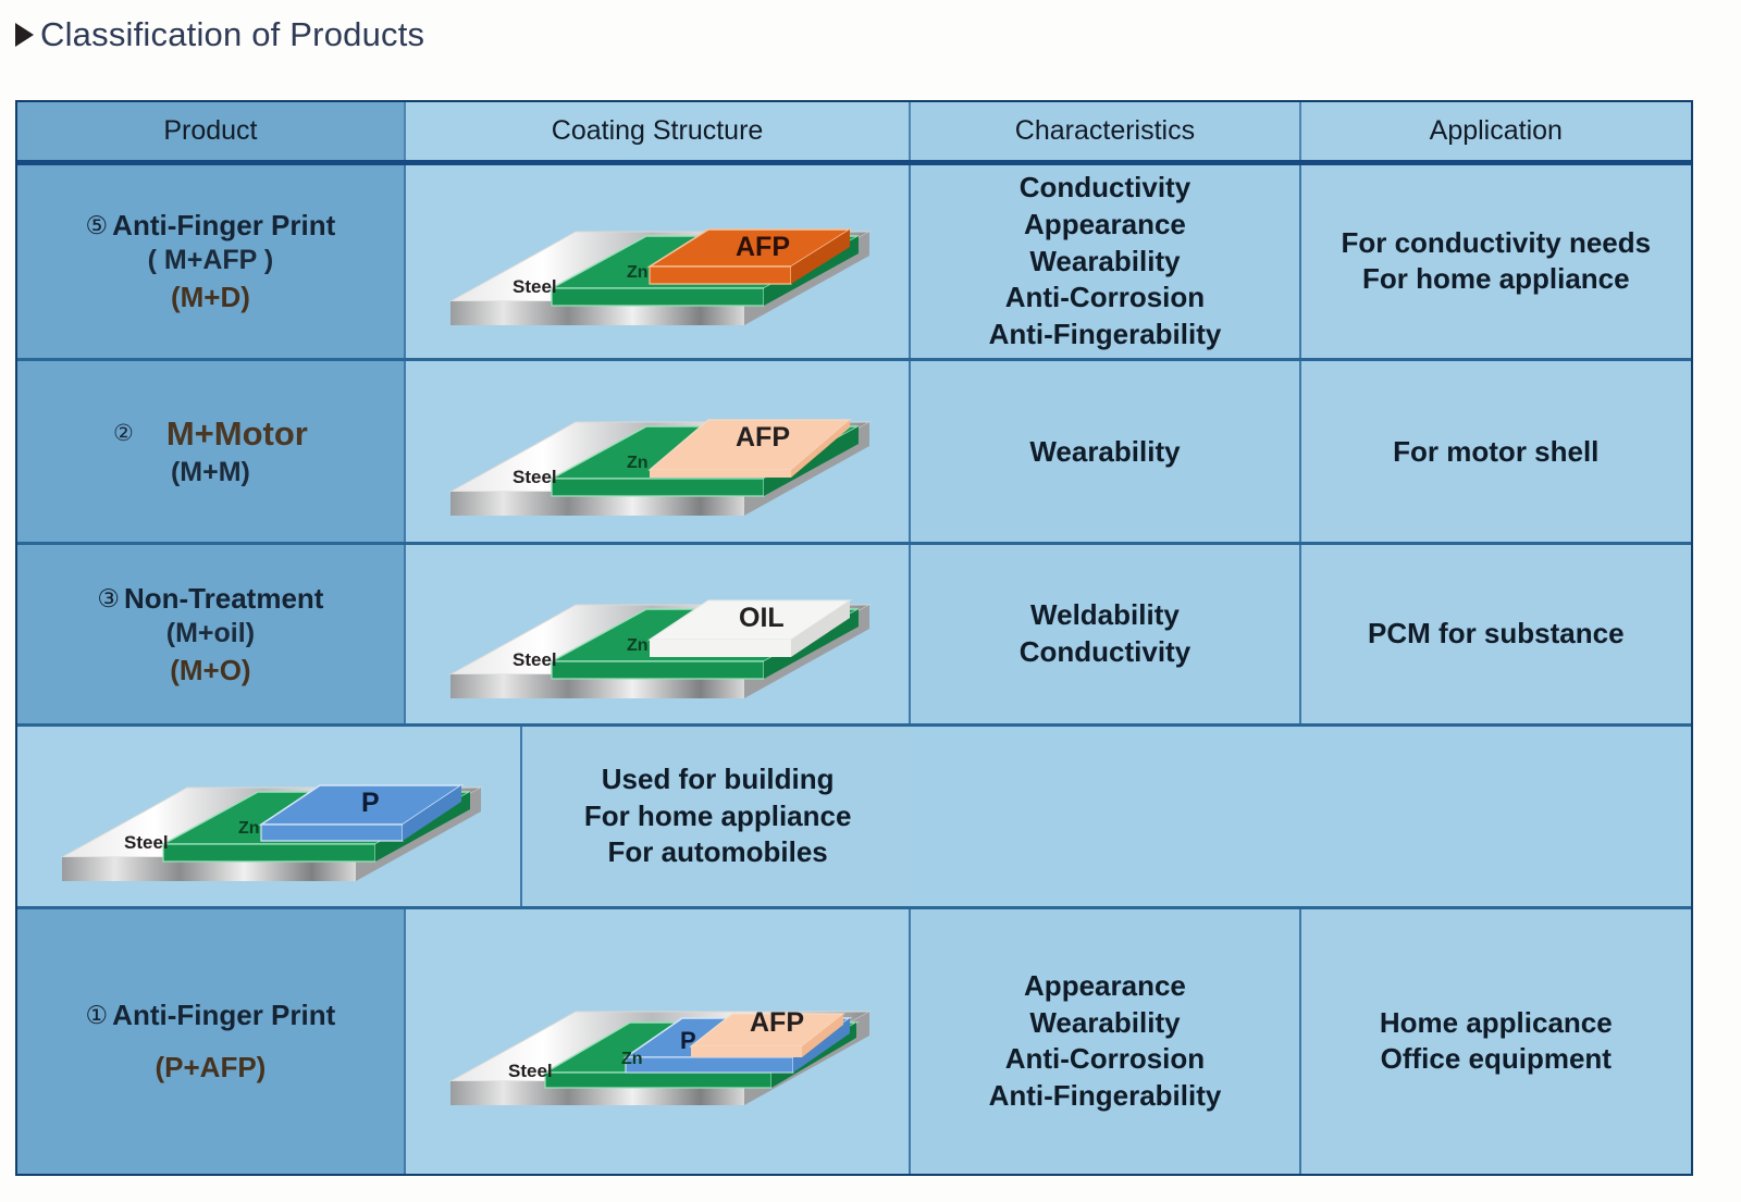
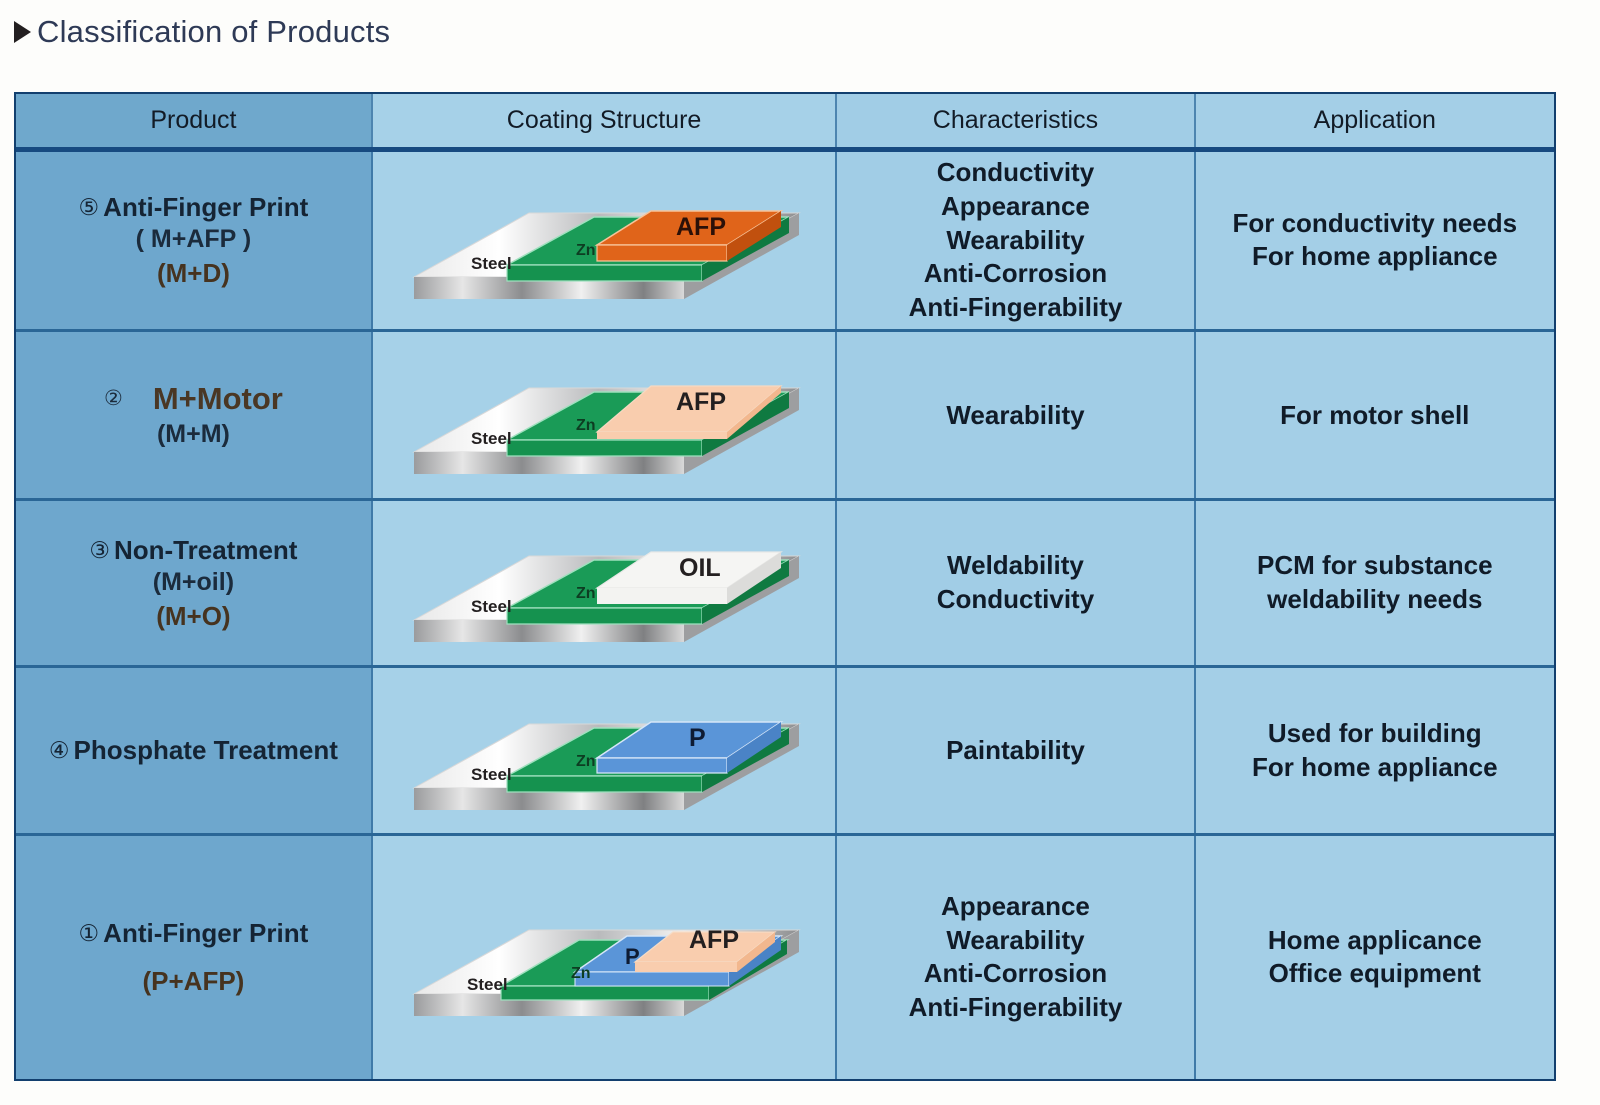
  Classification of Products
  Product
  Coating Structure
  Characteristics
  Application
  ⑤ Anti-Finger Print
  ( M+AFP )
  (M+D)
  Steel
  Zn
  AFP
  Conductivity
  Appearance
  Wearability
  Anti-Corrosion
  Anti-Fingerability
  For conductivity needs
  For home appliance
  ②
  M+Motor
  (M+M)
  Steel
  Zn
  AFP
  Wearability
  For motor shell
  ③ Non-Treatment
  (M+oil)
  (M+O)
  Steel
  Zn
  OIL
  Weldability
  Conductivity
  PCM for substance
+ weldability needs
+ ④ Phosphate Treatment
  Steel
  Zn
  P
+ Paintability
  Used for building
  For home appliance
- For automobiles
  ① Anti-Finger Print
  (P+AFP)
  Steel
  Zn
  P
  AFP
  Appearance
  Wearability
  Anti-Corrosion
  Anti-Fingerability
  Home applicance
  Office equipment
